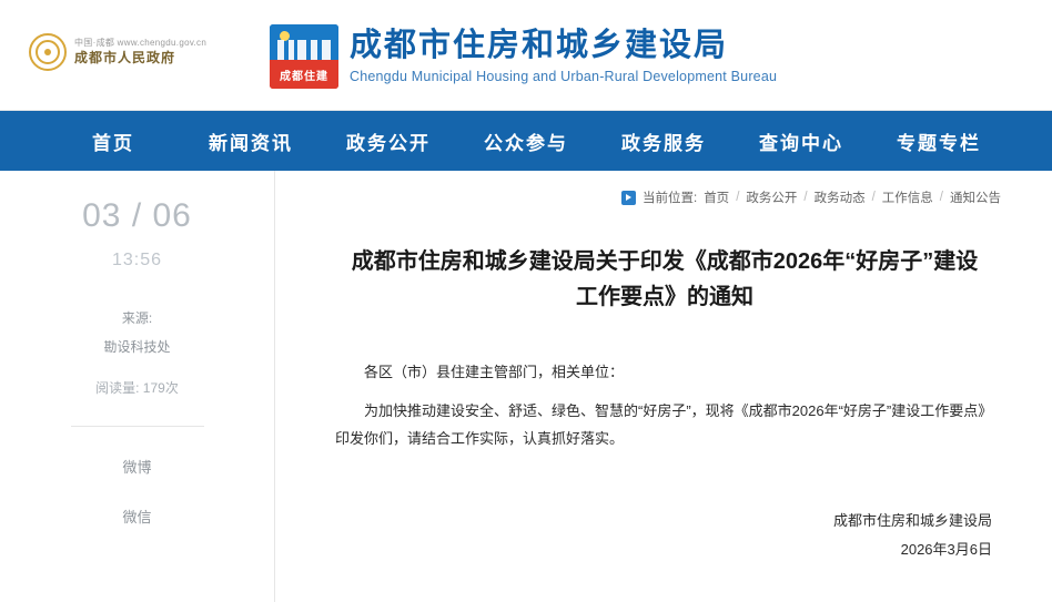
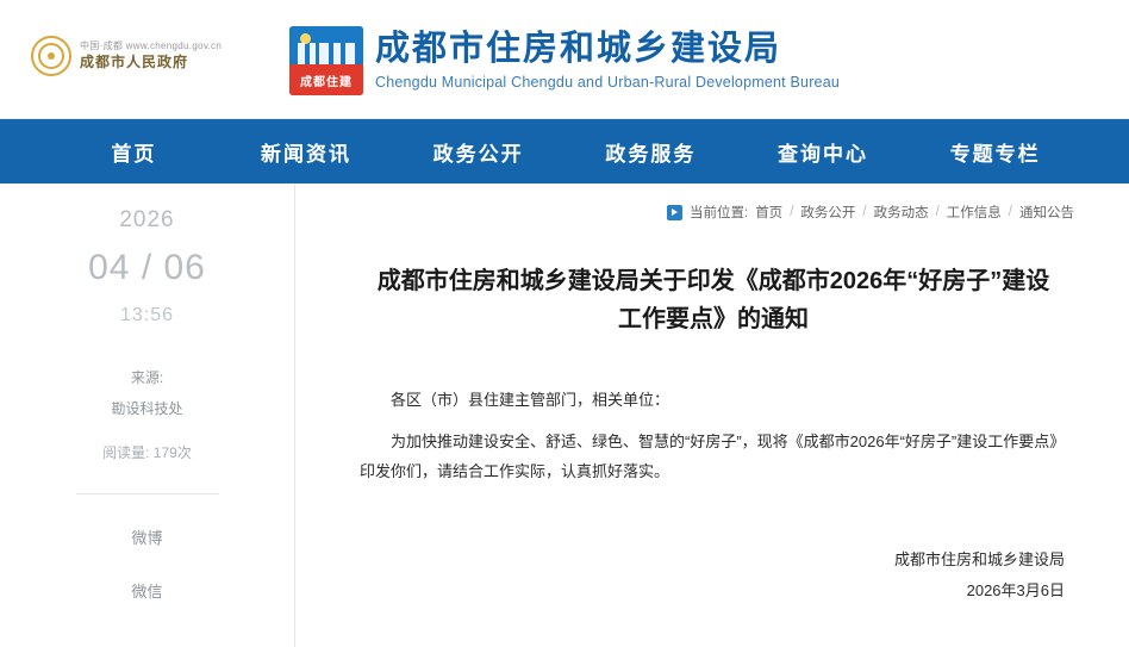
  中国·成都 www.chengdu.gov.cn
  成都市人民政府
  成都住建
  成都市住房和城乡建设局
- Chengdu Municipal Housing and Urban-Rural Development Bureau
+ Chengdu Municipal Chengdu and Urban-Rural Development Bureau
  首页
  新闻资讯
  政务公开
- 公众参与
  政务服务
  查询中心
  专题专栏
+ 2026
- 03 / 06
+ 04 / 06
  13:56
  来源:
  勘设科技处
  阅读量: 179次
  微博
  微信
  当前位置:
  首页
  /
  政务公开
  /
  政务动态
  /
  工作信息
  /
  通知公告
  成都市住房和城乡建设局关于印发《成都市2026年“好房子”建设工作要点》的通知
  各区（市）县住建主管部门，相关单位：
  为加快推动建设安全、舒适、绿色、智慧的“好房子”，现将《成都市2026年“好房子”建设工作要点》印发你们，请结合工作实际，认真抓好落实。
  成都市住房和城乡建设局
  2026年3月6日
